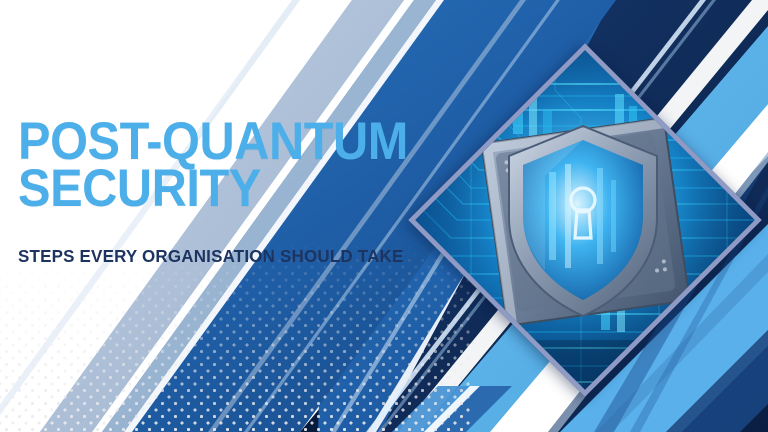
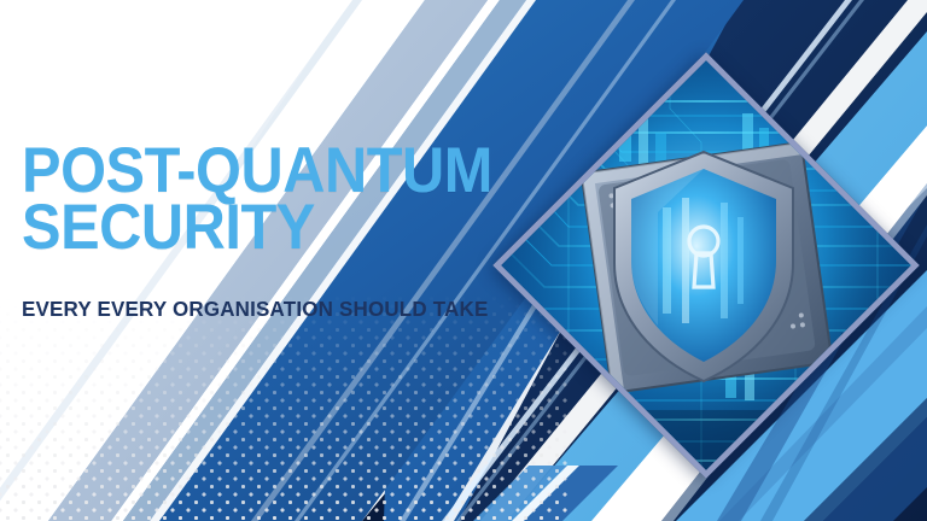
  POST-QUANTUM
  SECURITY
- STEPS EVERY ORGANISATION SHOULD TAKE
+ EVERY EVERY ORGANISATION SHOULD TAKE
